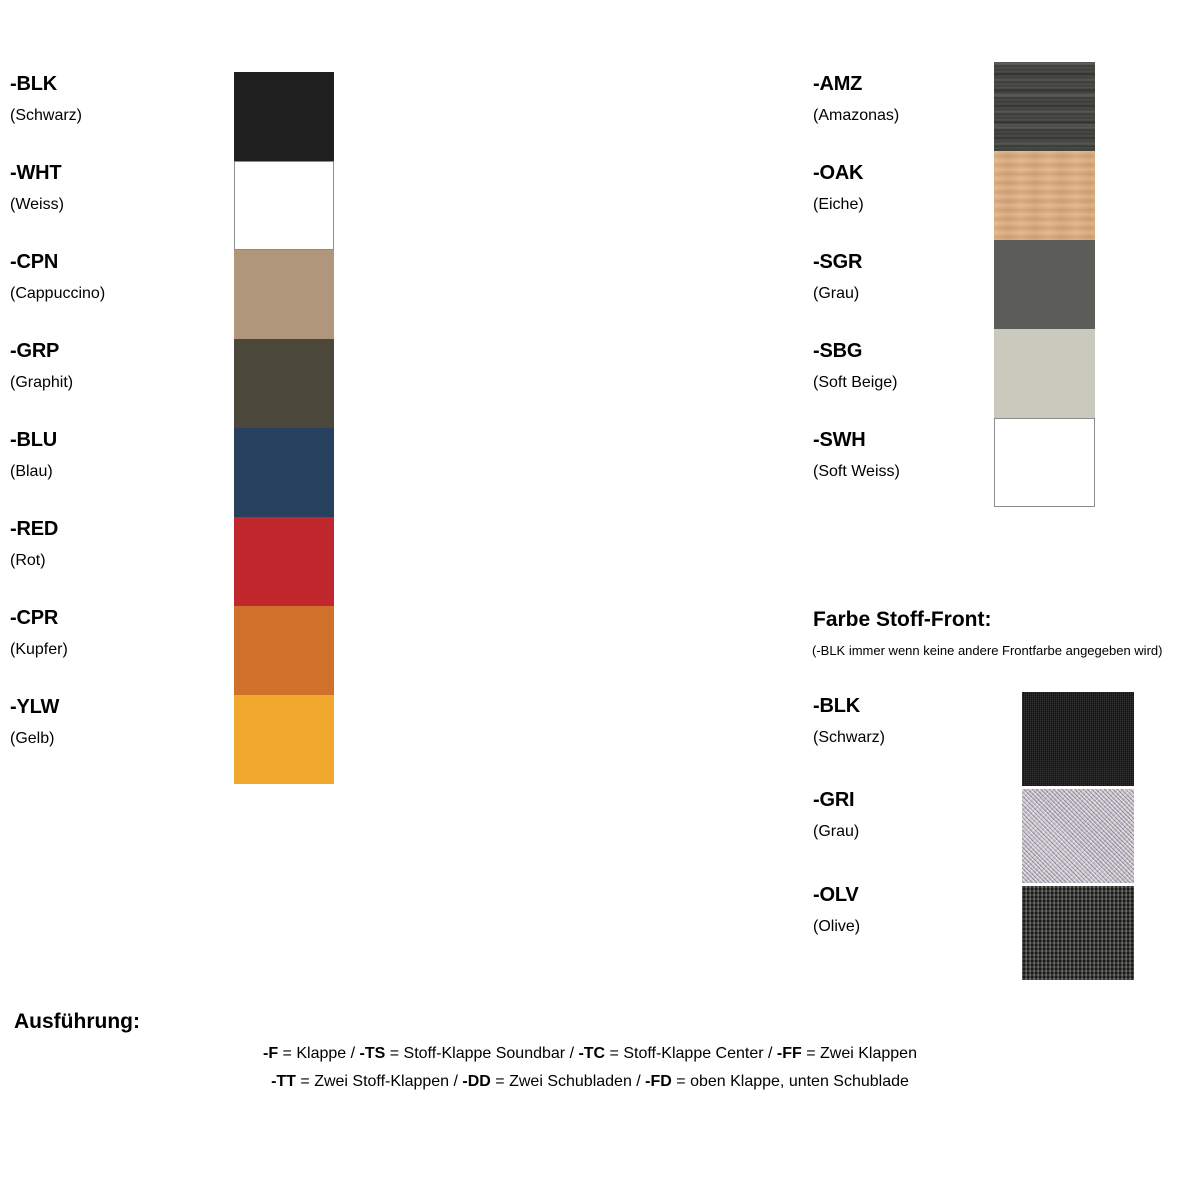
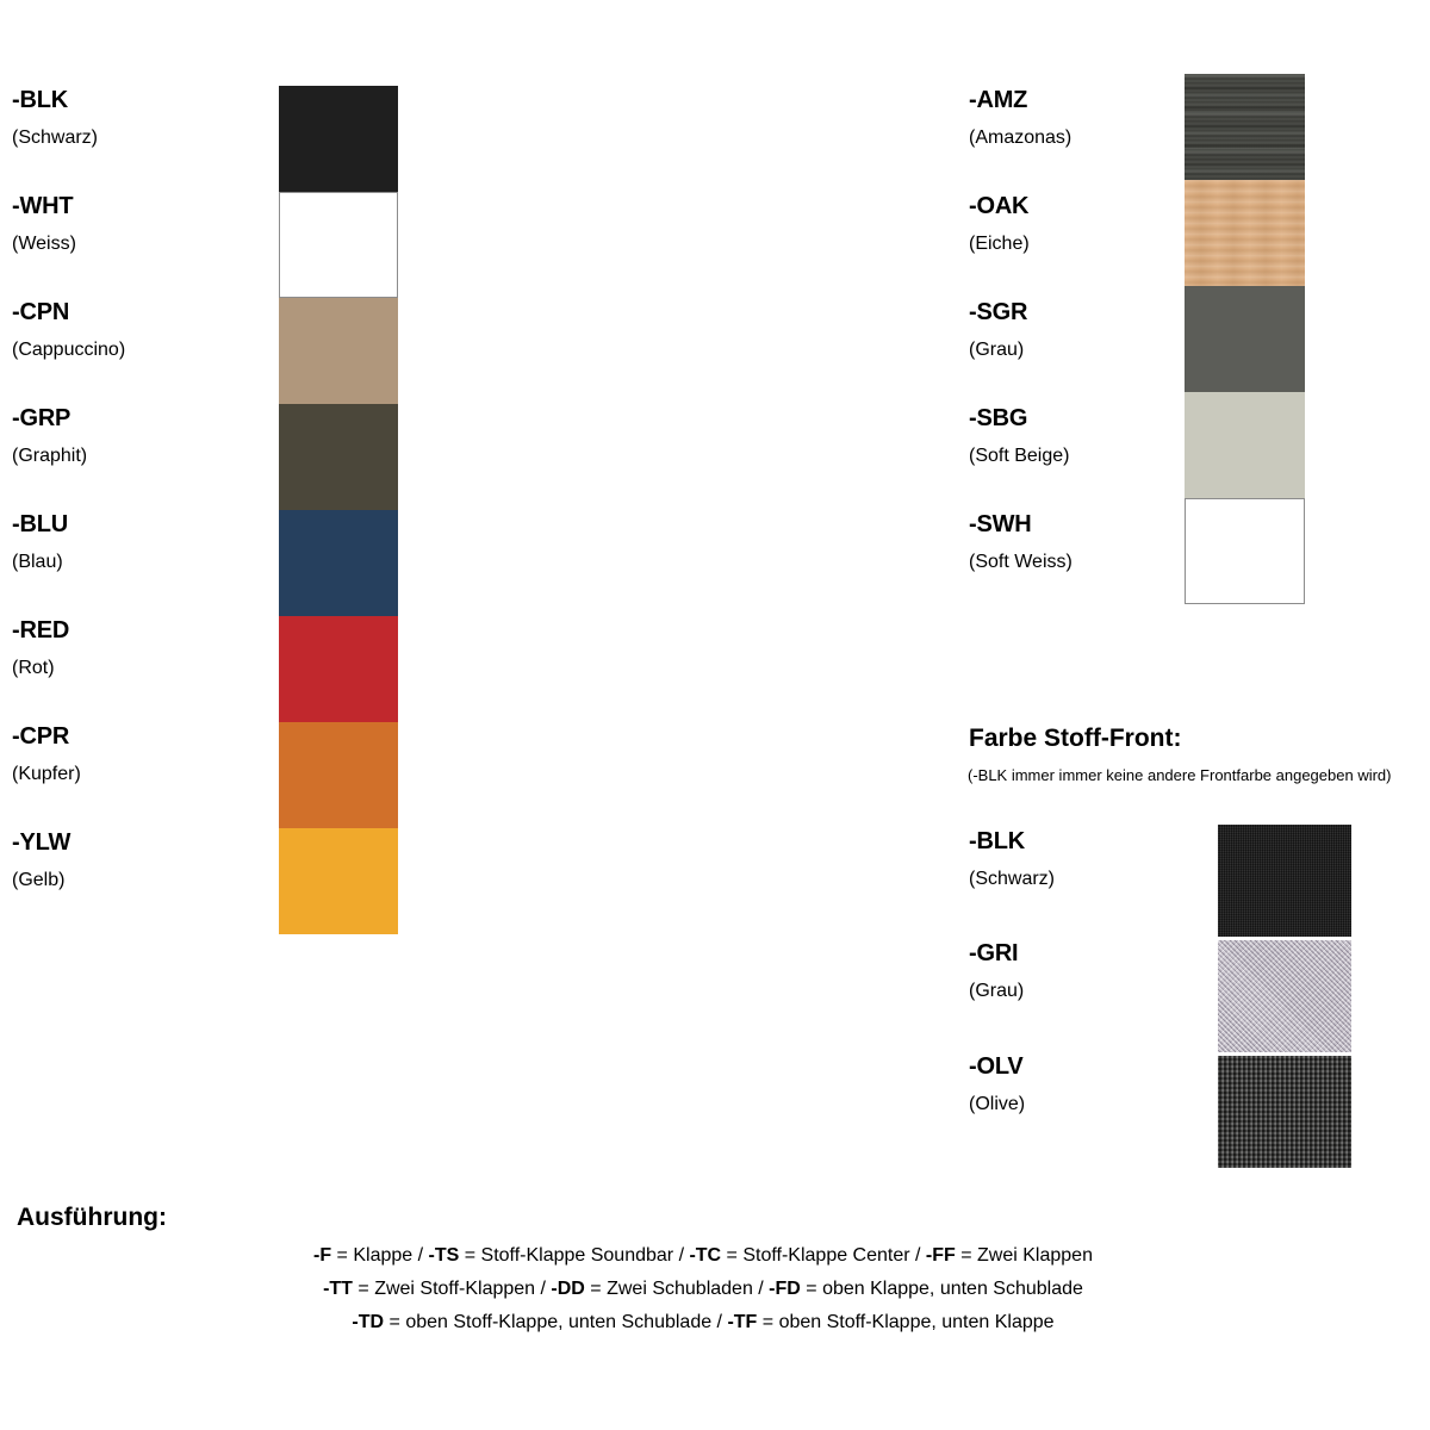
  -BLK
  (Schwarz)
  -WHT
  (Weiss)
  -CPN
  (Cappuccino)
  -GRP
  (Graphit)
  -BLU
  (Blau)
  -RED
  (Rot)
  -CPR
  (Kupfer)
  -YLW
  (Gelb)
  -AMZ
  (Amazonas)
  -OAK
  (Eiche)
  -SGR
  (Grau)
  -SBG
  (Soft Beige)
  -SWH
  (Soft Weiss)
  Farbe Stoff-Front:
- (-BLK immer wenn keine andere Frontfarbe angegeben wird)
+ (-BLK immer immer keine andere Frontfarbe angegeben wird)
  -BLK
  (Schwarz)
  -GRI
  (Grau)
  -OLV
  (Olive)
  Ausführung:
  -F = Klappe / -TS = Stoff-Klappe Soundbar / -TC = Stoff-Klappe Center / -FF = Zwei Klappen
  -TT = Zwei Stoff-Klappen / -DD = Zwei Schubladen / -FD = oben Klappe, unten Schublade
+ -TD = oben Stoff-Klappe, unten Schublade / -TF = oben Stoff-Klappe, unten Klappe
